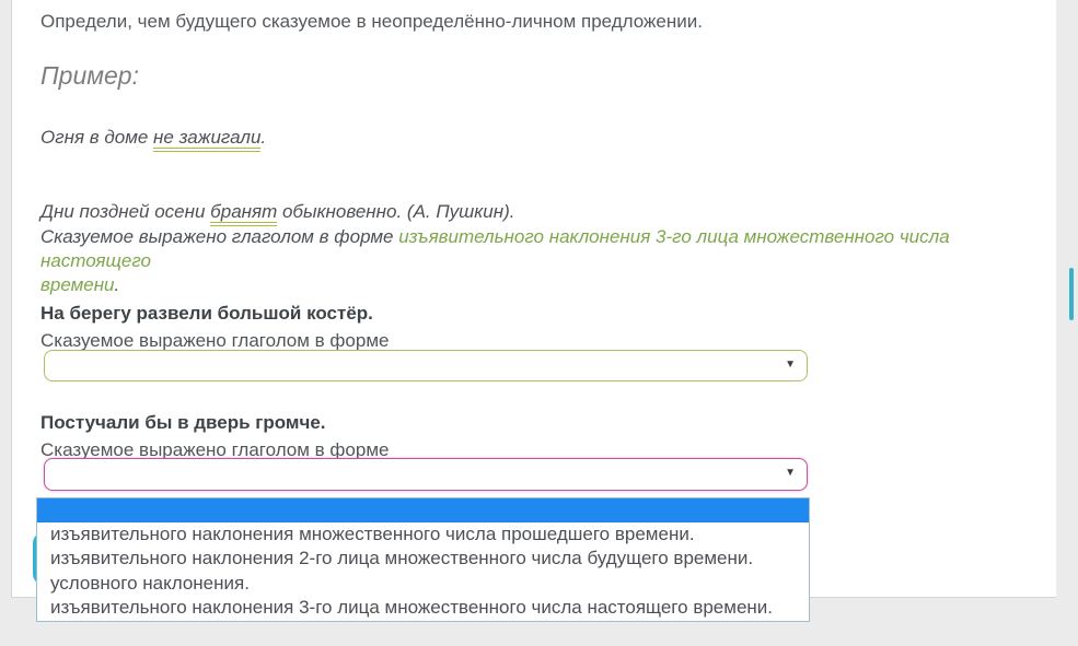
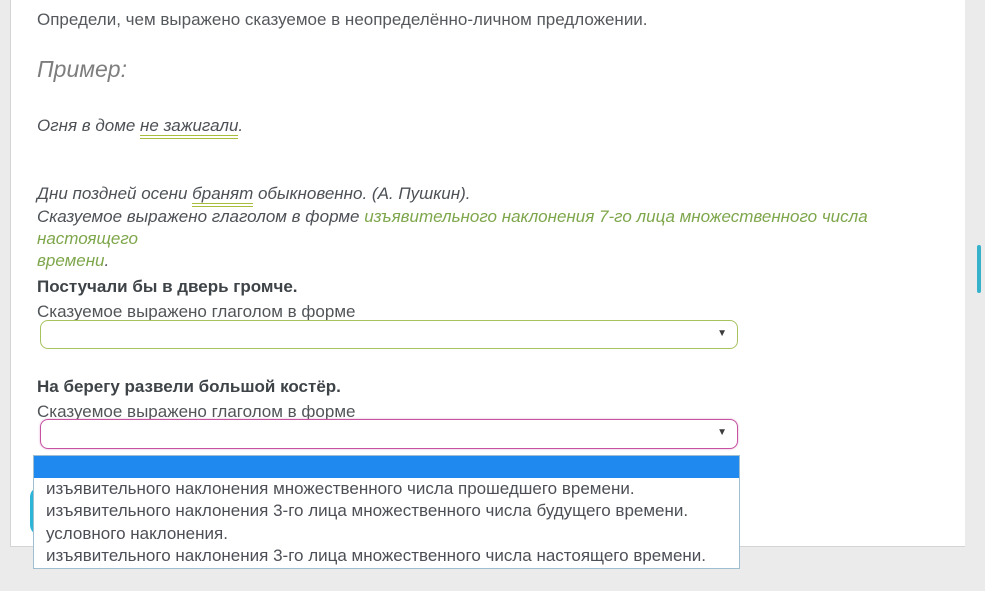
- Определи, чем будущего сказуемое в неопределённо-личном предложении.
+ Определи, чем выражено сказуемое в неопределённо-личном предложении.
  Пример:
  Огня в доме не зажигали.
  Дни поздней осени бранят обыкновенно. (А. Пушкин).
- Сказуемое выражено глаголом в форме изъявительного наклонения 3-го лица множественного числа настоящего
+ Сказуемое выражено глаголом в форме изъявительного наклонения 7-го лица множественного числа настоящего
  времени.
- На берегу развели большой костёр.
+ Постучали бы в дверь громче.
  Сказуемое выражено глаголом в форме
  ▼
- Постучали бы в дверь громче.
+ На берегу развели большой костёр.
  Сказуемое выражено глаголом в форме
  ▼
  изъявительного наклонения множественного числа прошедшего времени.
- изъявительного наклонения 2-го лица множественного числа будущего времени.
+ изъявительного наклонения 3-го лица множественного числа будущего времени.
  условного наклонения.
  изъявительного наклонения 3-го лица множественного числа настоящего времени.
